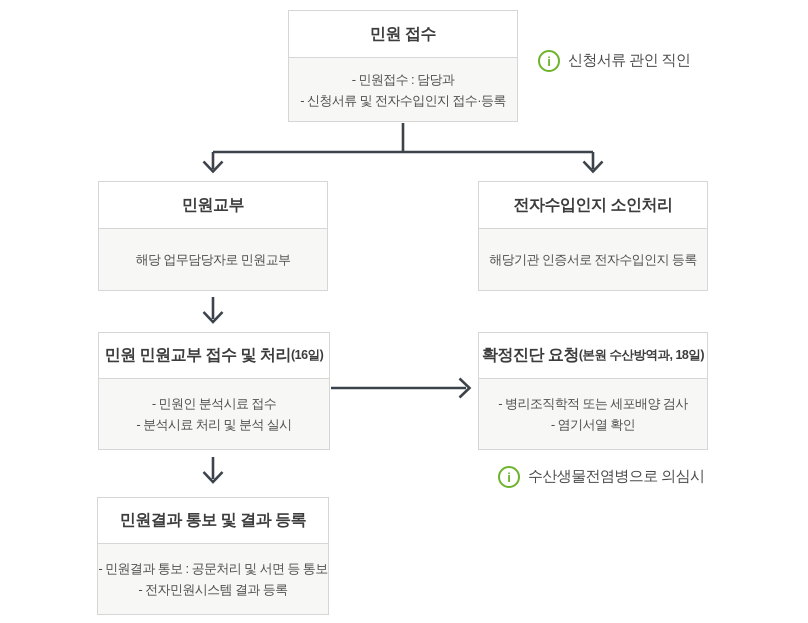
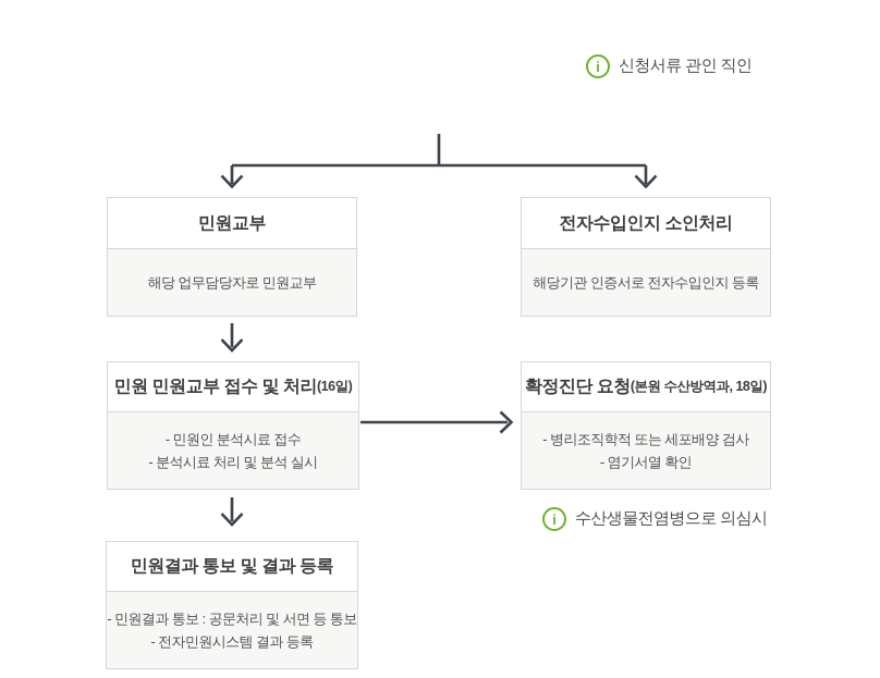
- 민원 접수
- - 민원접수 : 담당과
- - 신청서류 및 전자수입인지 접수·등록
  i
  신청서류 관인 직인
  민원교부
  해당 업무담당자로 민원교부
  전자수입인지 소인처리
  해당기관 인증서로 전자수입인지 등록
  민원 민원교부 접수 및 처리
  (16일)
  - 민원인 분석시료 접수
  - 분석시료 처리 및 분석 실시
  확정진단 요청
  (본원 수산방역과, 18일)
  - 병리조직학적 또는 세포배양 검사
  - 염기서열 확인
  i
  수산생물전염병으로 의심시
  민원결과 통보 및 결과 등록
  - 민원결과 통보 : 공문처리 및 서면 등 통보
  - 전자민원시스템 결과 등록
